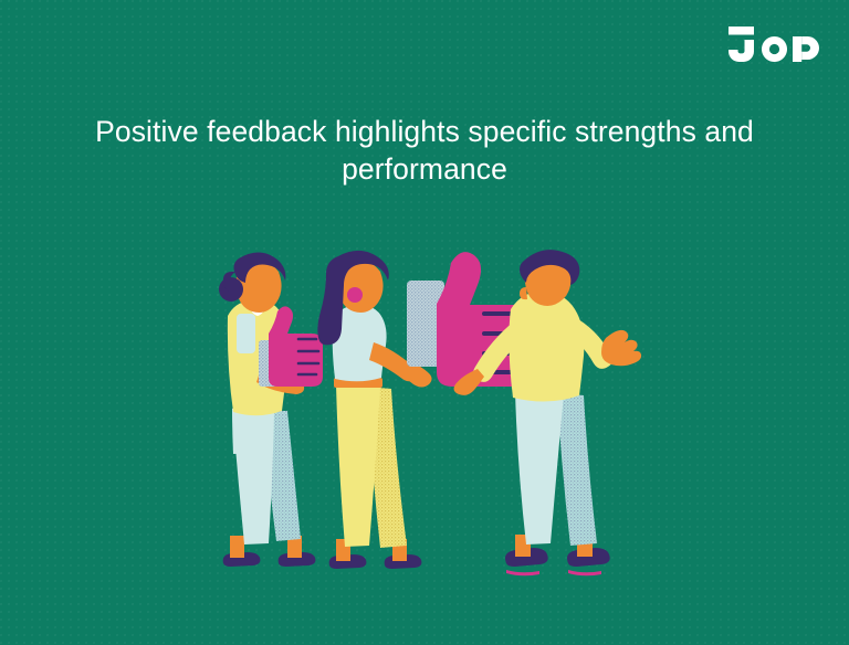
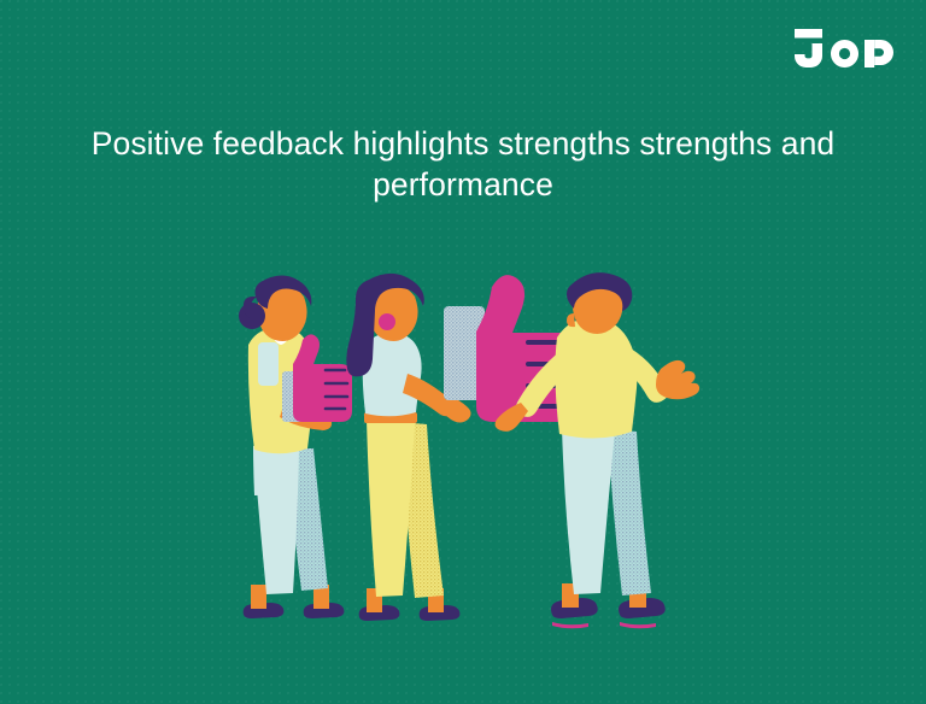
- Positive feedback highlights specific strengths and
+ Positive feedback highlights strengths strengths and
  performance
